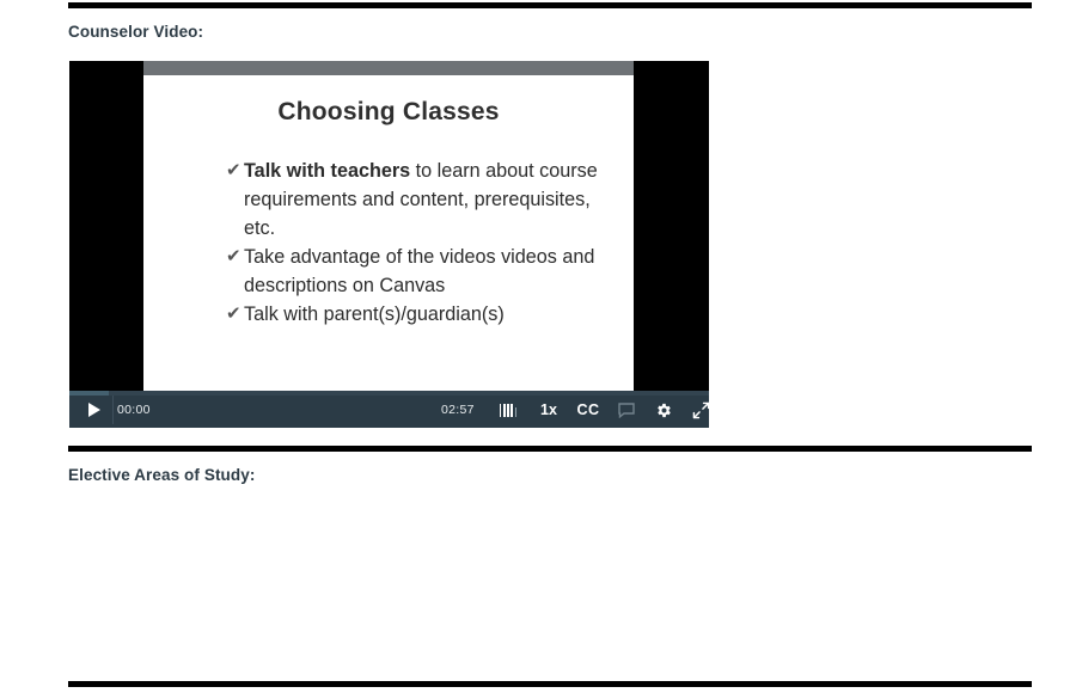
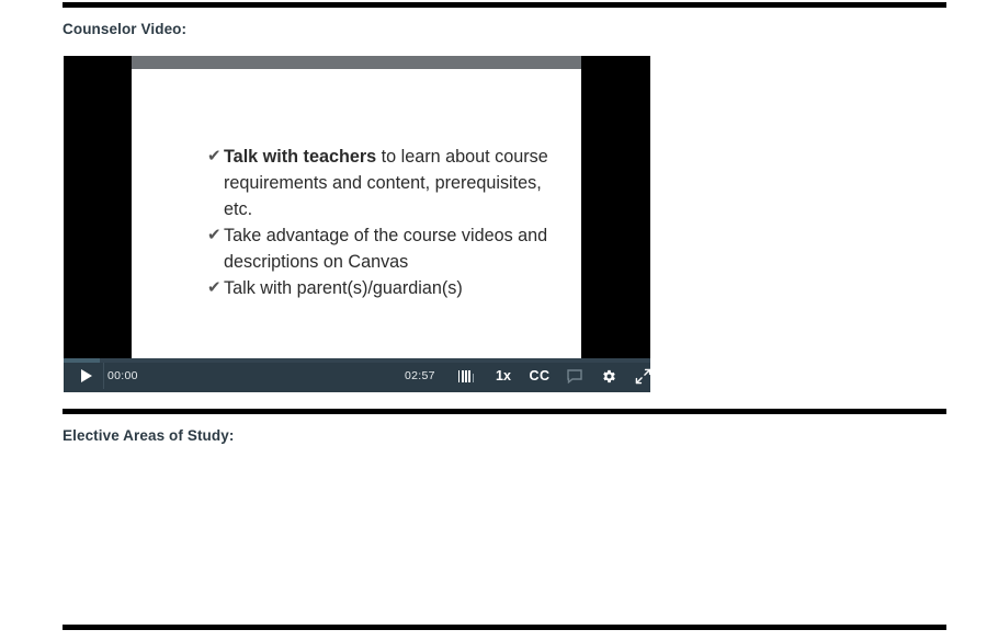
  Counselor Video:
- Choosing Classes
  ✔
  Talk with teachers to learn about course requirements and content, prerequisites, etc.
  ✔
- Take advantage of the videos videos and descriptions on Canvas
+ Take advantage of the course videos and descriptions on Canvas
  ✔
  Talk with parent(s)/guardian(s)
  00:00
  02:57
  1x
  CC
  Elective Areas of Study:
